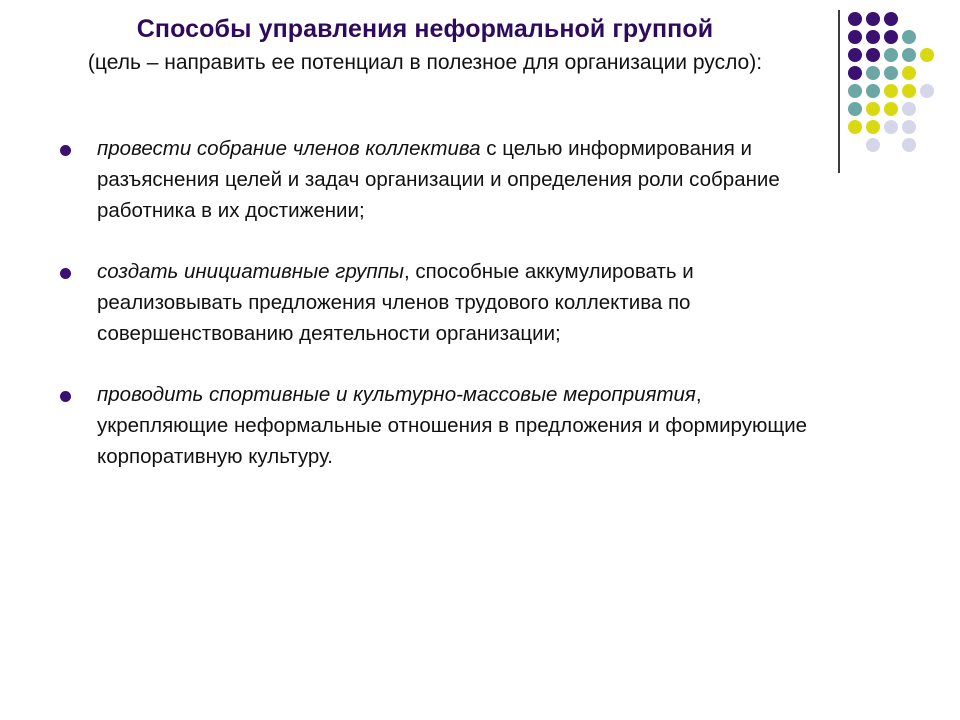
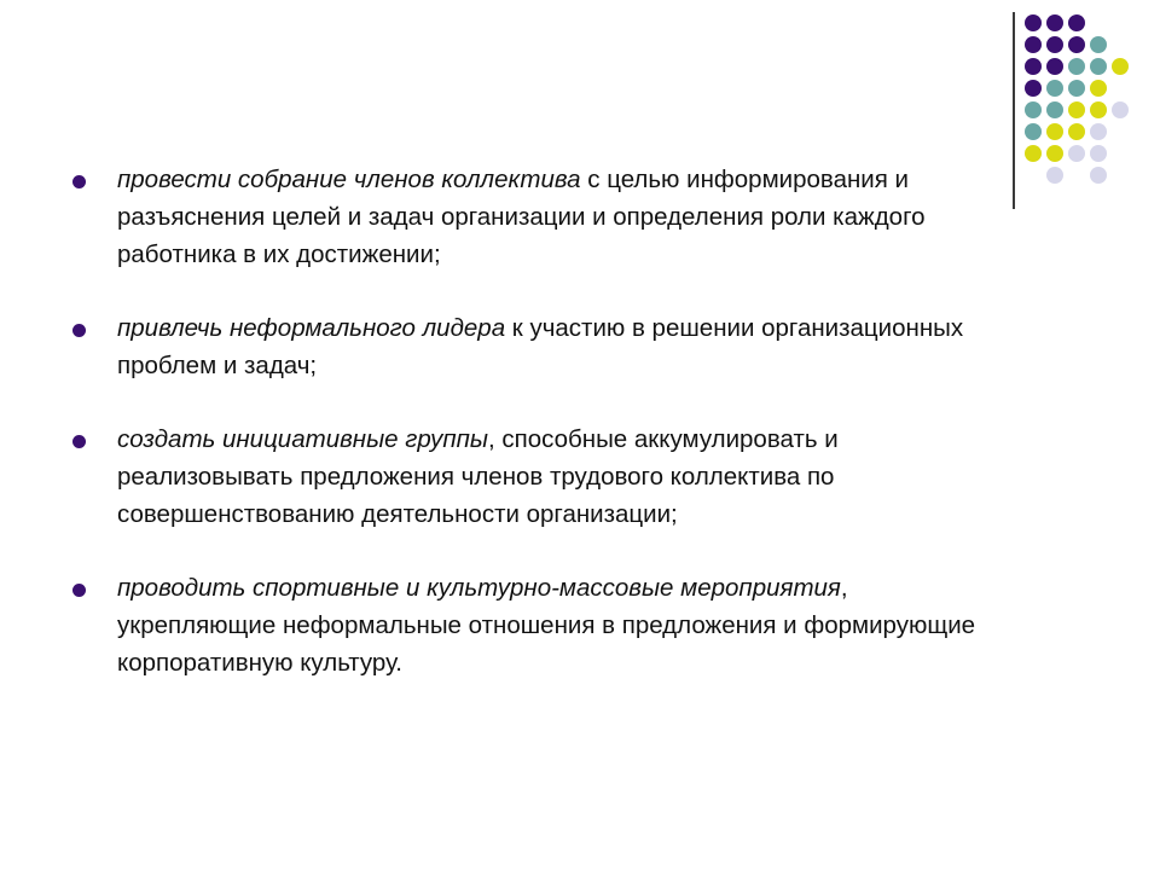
- Способы управления неформальной группой
- (цель – направить ее потенциал в полезное для организации русло):
- провести собрание членов коллектива с целью информирования и разъяснения целей и задач организации и определения роли собрание работника в их достижении;
+ провести собрание членов коллектива с целью информирования и разъяснения целей и задач организации и определения роли каждого работника в их достижении;
+ привлечь неформального лидера к участию в решении организационных проблем и задач;
  создать инициативные группы, способные аккумулировать и реализовывать предложения членов трудового коллектива по совершенствованию деятельности организации;
  проводить спортивные и культурно-массовые мероприятия, укрепляющие неформальные отношения в предложения и формирующие корпоративную культуру.
